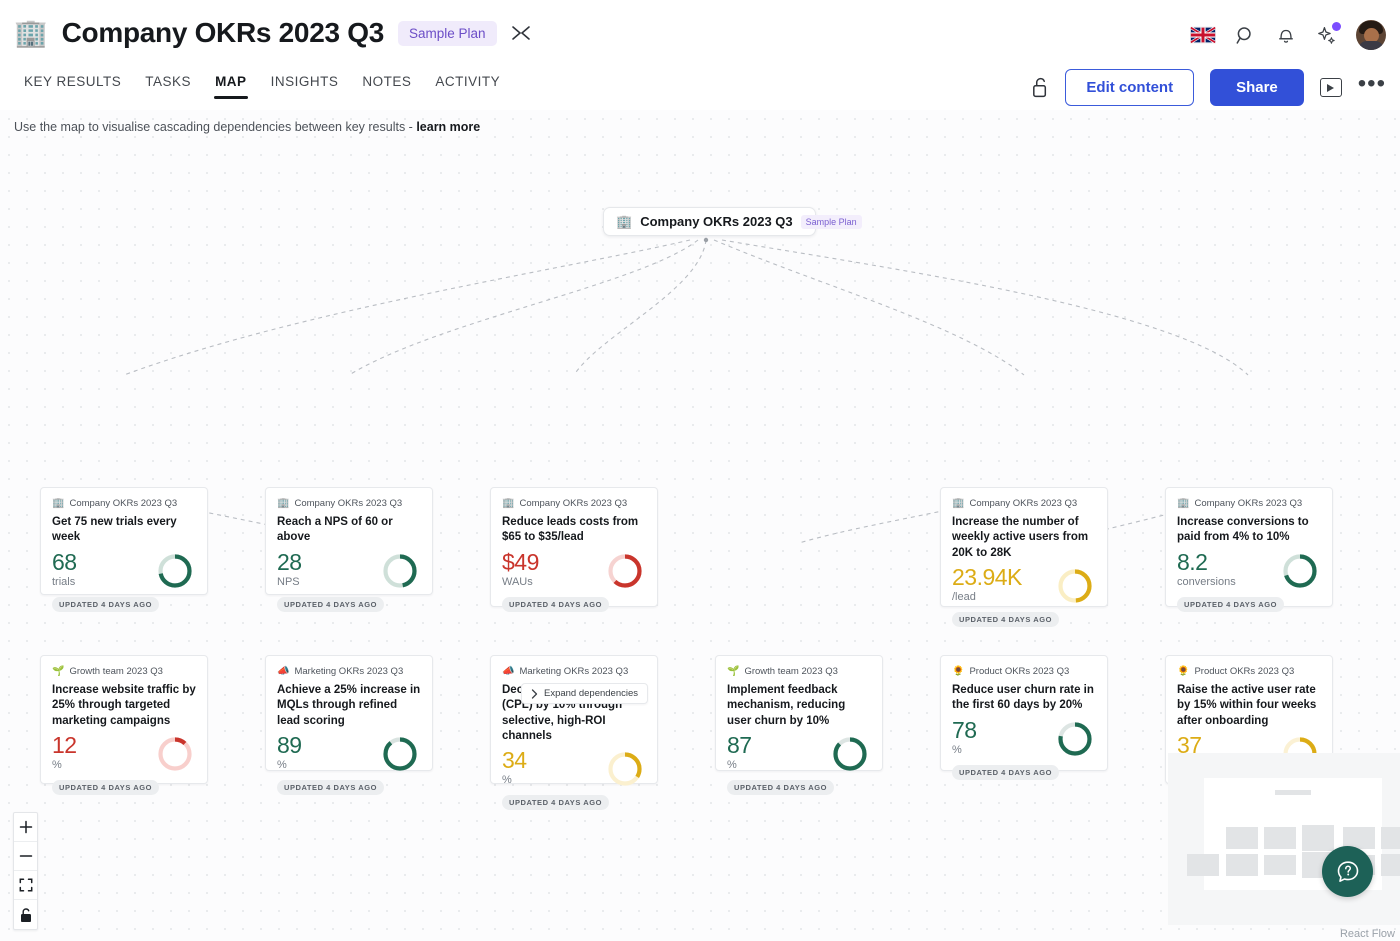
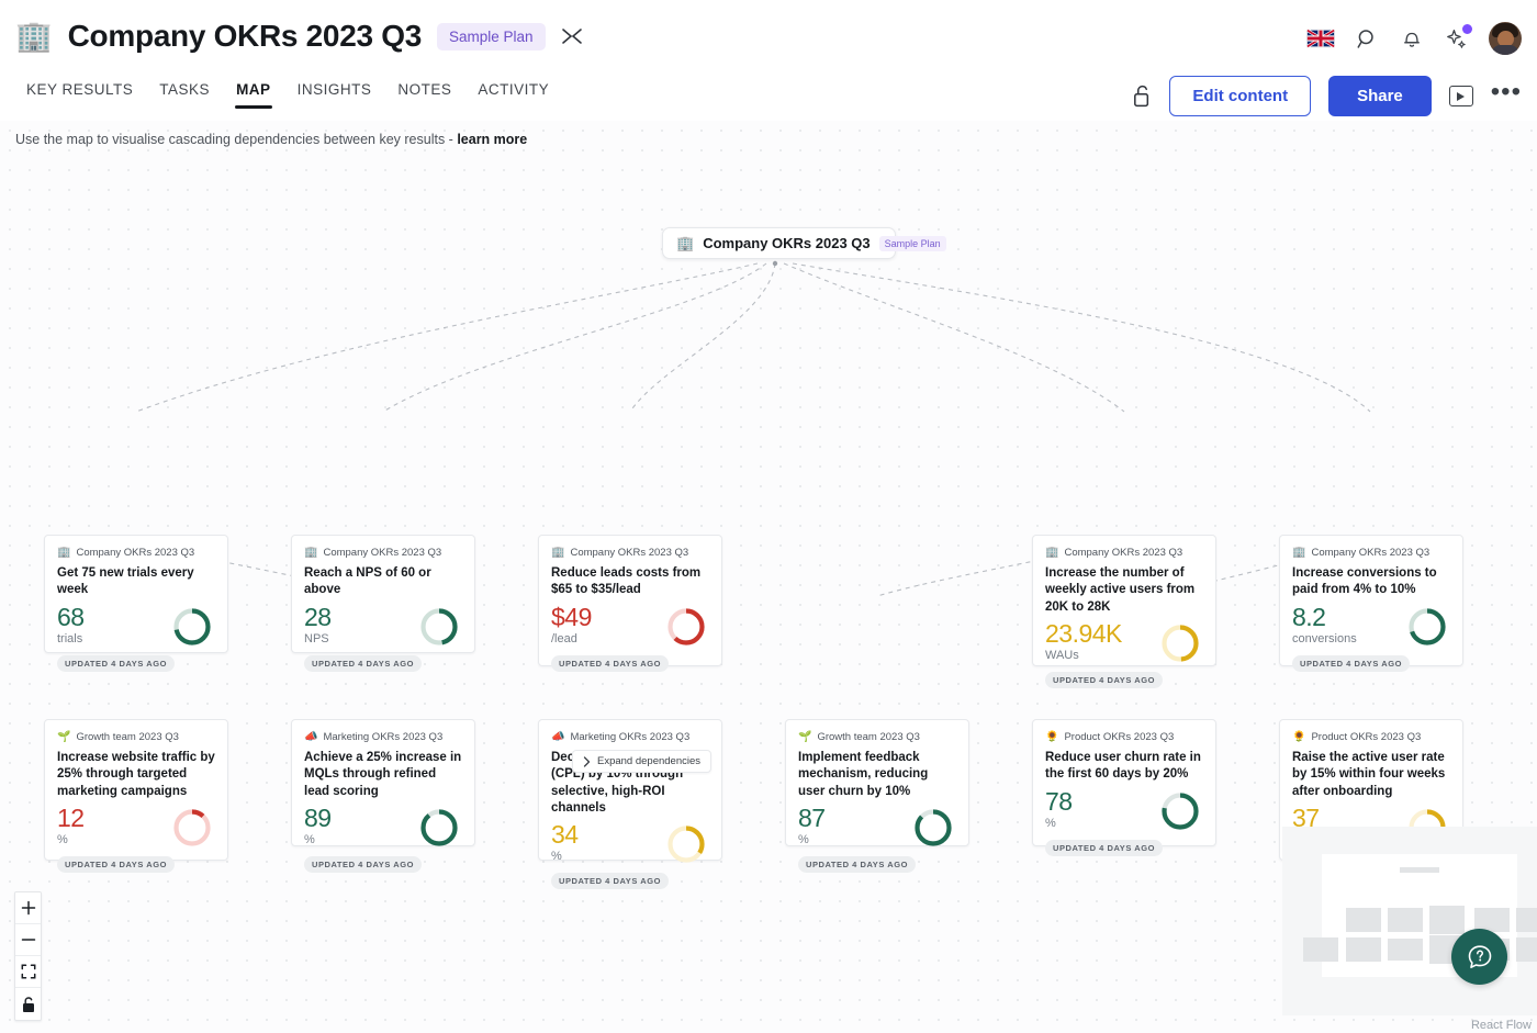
  🏢
  Company OKRs 2023 Q3
  Sample Plan
  KEY RESULTS
  TASKS
  MAP
  INSIGHTS
  NOTES
  ACTIVITY
  Edit content
  Share
  •••
  Use the map to visualise cascading dependencies between key results - learn more
  🏢
  Company OKRs 2023 Q3
  Sample Plan
  🏢
  Company OKRs 2023 Q3
  Get 75 new trials every week
  68
  trials
  UPDATED 4 DAYS AGO
  🏢
  Company OKRs 2023 Q3
  Reach a NPS of 60 or above
  28
  NPS
  UPDATED 4 DAYS AGO
  🏢
  Company OKRs 2023 Q3
  Reduce leads costs from $65 to $35/lead
  $49
- WAUs
+ /lead
  UPDATED 4 DAYS AGO
  🏢
  Company OKRs 2023 Q3
  Increase the number of weekly active users from 20K to 28K
  23.94K
- /lead
+ WAUs
  UPDATED 4 DAYS AGO
  🏢
  Company OKRs 2023 Q3
  Increase conversions to paid from 4% to 10%
  8.2
  conversions
  UPDATED 4 DAYS AGO
  🌱
  Growth team 2023 Q3
  Increase website traffic by 25% through targeted marketing campaigns
  12
  %
  UPDATED 4 DAYS AGO
  📣
  Marketing OKRs 2023 Q3
  Achieve a 25% increase in MQLs through refined lead scoring
  89
  %
  UPDATED 4 DAYS AGO
  📣
  Marketing OKRs 2023 Q3
  Dec (CPL) by 10% through selective, high-ROI channels
  34
  %
  UPDATED 4 DAYS AGO
  🌱
  Growth team 2023 Q3
  Implement feedback mechanism, reducing user churn by 10%
  87
  %
  UPDATED 4 DAYS AGO
  🌻
  Product OKRs 2023 Q3
  Reduce user churn rate in the first 60 days by 20%
  78
  %
  UPDATED 4 DAYS AGO
  🌻
  Product OKRs 2023 Q3
  Raise the active user rate by 15% within four weeks after onboarding
  37
  Expand dependencies
  React Flow
